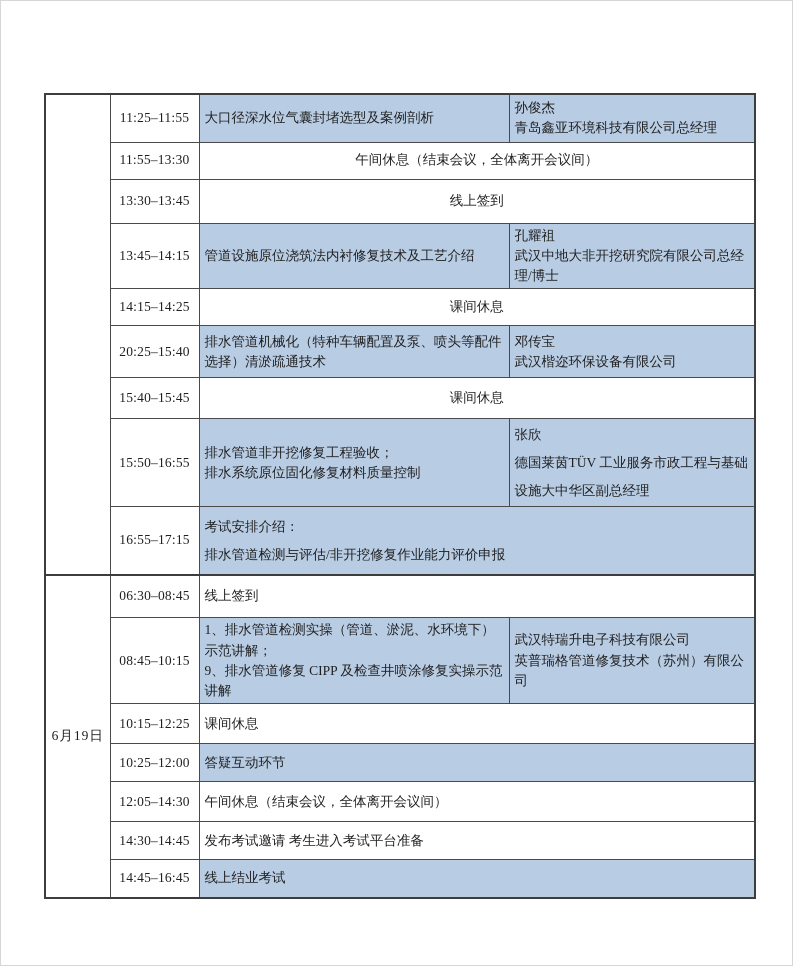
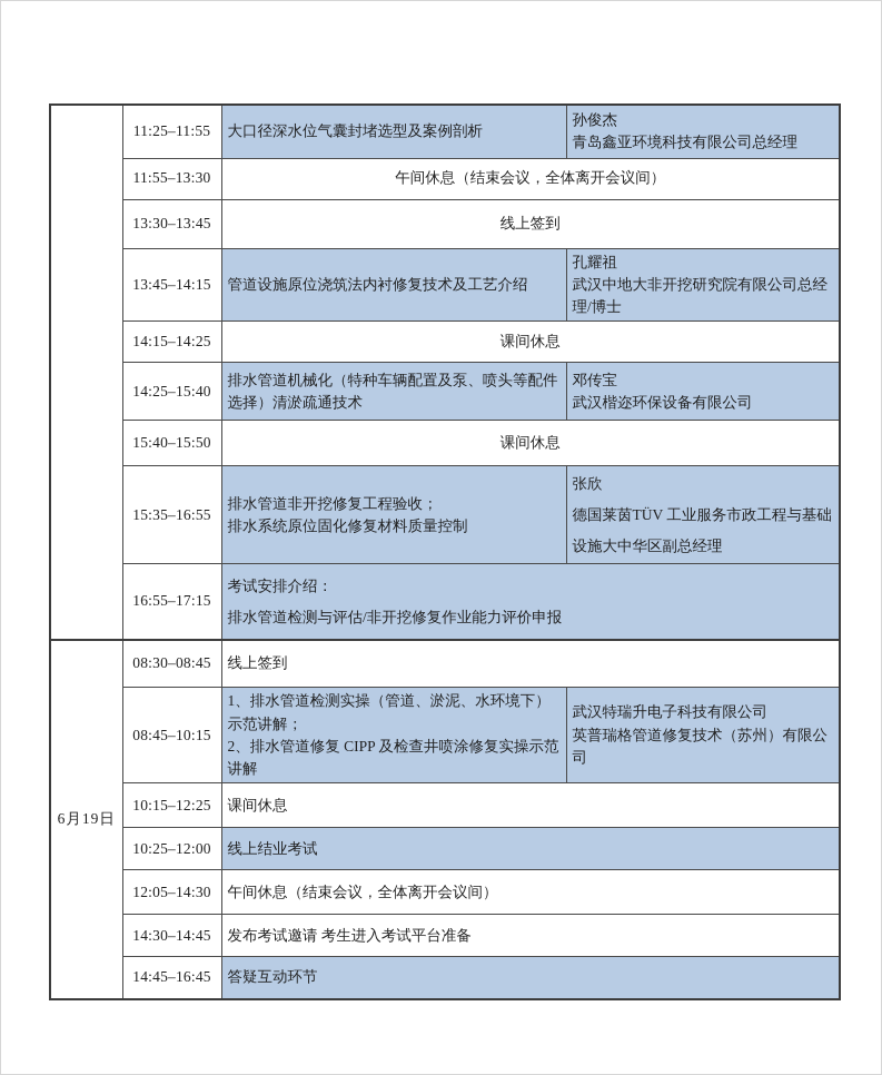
  	11:25–11:55	大口径深水位气囊封堵选型及案例剖析	孙俊杰 青岛鑫亚环境科技有限公司总经理
  11:55–13:30	午间休息（结束会议，全体离开会议间）
  13:30–13:45	线上签到
  13:45–14:15	管道设施原位浇筑法内衬修复技术及工艺介绍	孔耀祖 武汉中地大非开挖研究院有限公司总经理/博士
  14:15–14:25	课间休息
- 20:25–15:40	排水管道机械化（特种车辆配置及泵、喷头等配件选择）清淤疏通技术	邓传宝 武汉楷迩环保设备有限公司
+ 14:25–15:40	排水管道机械化（特种车辆配置及泵、喷头等配件选择）清淤疏通技术	邓传宝 武汉楷迩环保设备有限公司
- 15:40–15:45	课间休息
+ 15:40–15:50	课间休息
- 15:50–16:55	排水管道非开挖修复工程验收； 排水系统原位固化修复材料质量控制	张欣 德国莱茵TÜV 工业服务市政工程与基础设施大中华区副总经理
+ 15:35–16:55	排水管道非开挖修复工程验收； 排水系统原位固化修复材料质量控制	张欣 德国莱茵TÜV 工业服务市政工程与基础设施大中华区副总经理
  16:55–17:15	考试安排介绍： 排水管道检测与评估/非开挖修复作业能力评价申报
- 6月19日	06:30–08:45	线上签到
+ 6月19日	08:30–08:45	线上签到
- 08:45–10:15	1、排水管道检测实操（管道、淤泥、水环境下）示范讲解； 9、排水管道修复 CIPP 及检查井喷涂修复实操示范讲解	武汉特瑞升电子科技有限公司 英普瑞格管道修复技术（苏州）有限公司
+ 08:45–10:15	1、排水管道检测实操（管道、淤泥、水环境下）示范讲解； 2、排水管道修复 CIPP 及检查井喷涂修复实操示范讲解	武汉特瑞升电子科技有限公司 英普瑞格管道修复技术（苏州）有限公司
  10:15–12:25	课间休息
- 10:25–12:00	答疑互动环节
+ 10:25–12:00	线上结业考试
  12:05–14:30	午间休息（结束会议，全体离开会议间）
  14:30–14:45	发布考试邀请 考生进入考试平台准备
- 14:45–16:45	线上结业考试
+ 14:45–16:45	答疑互动环节
